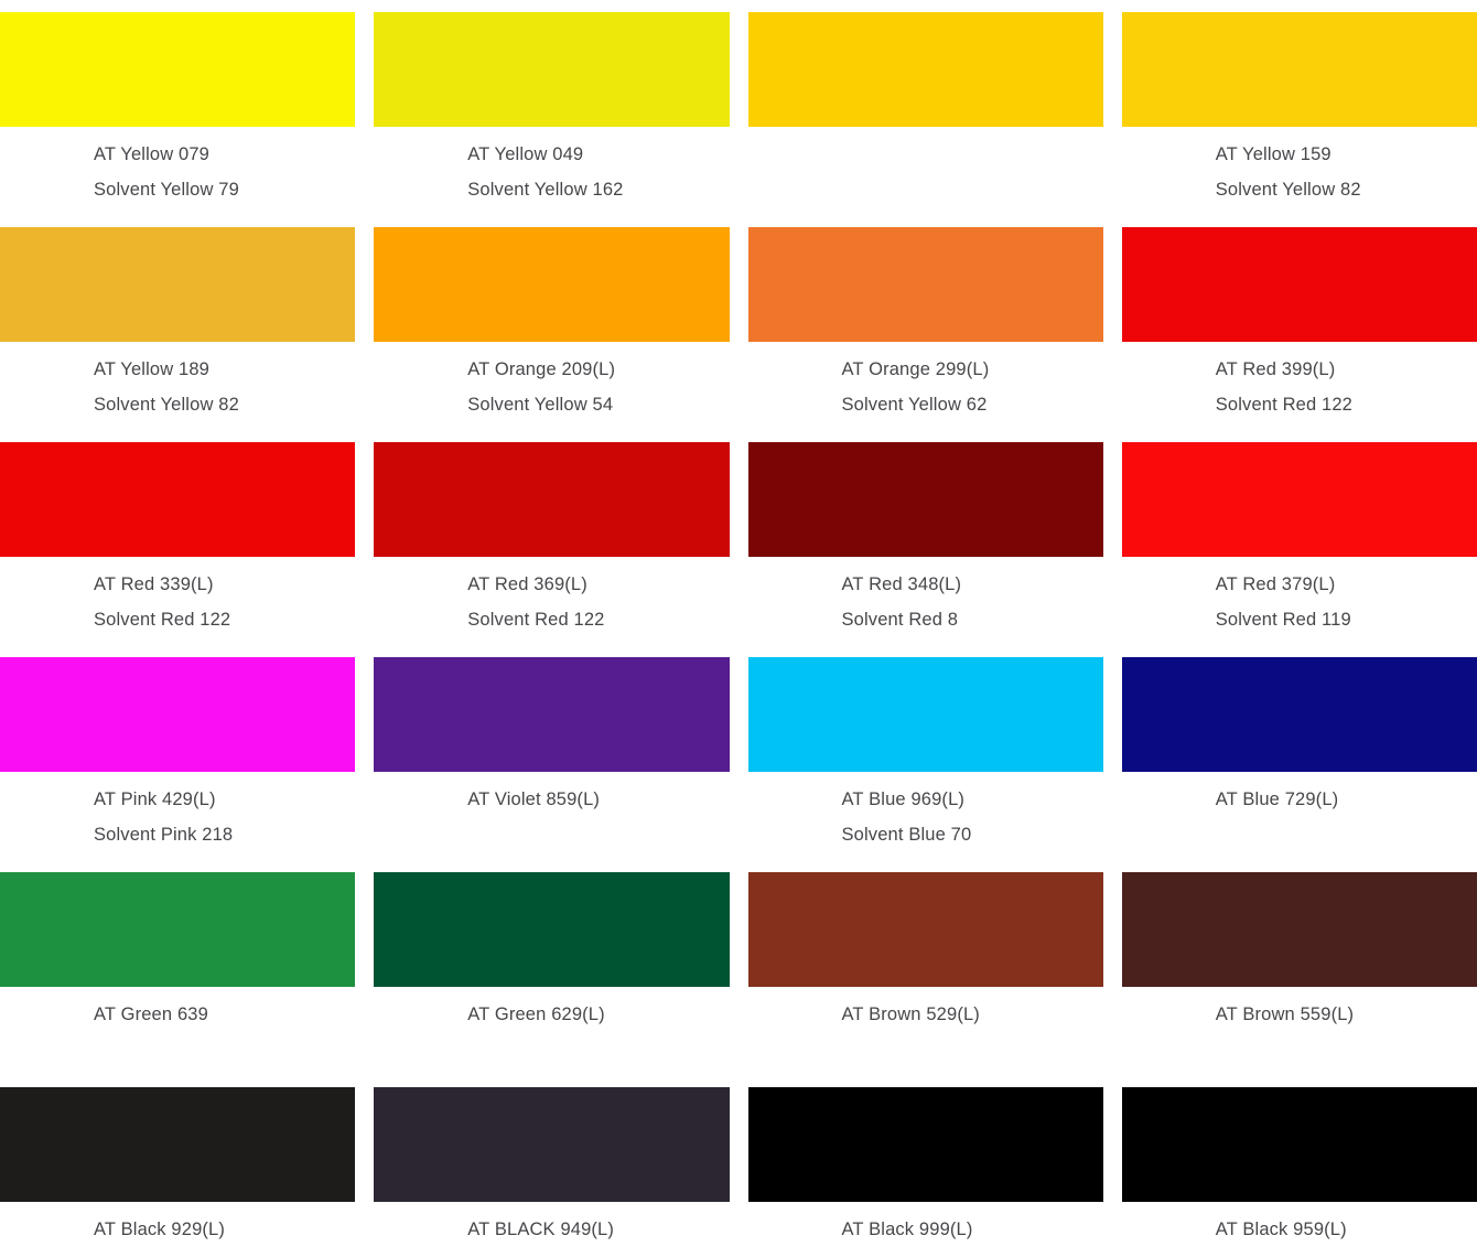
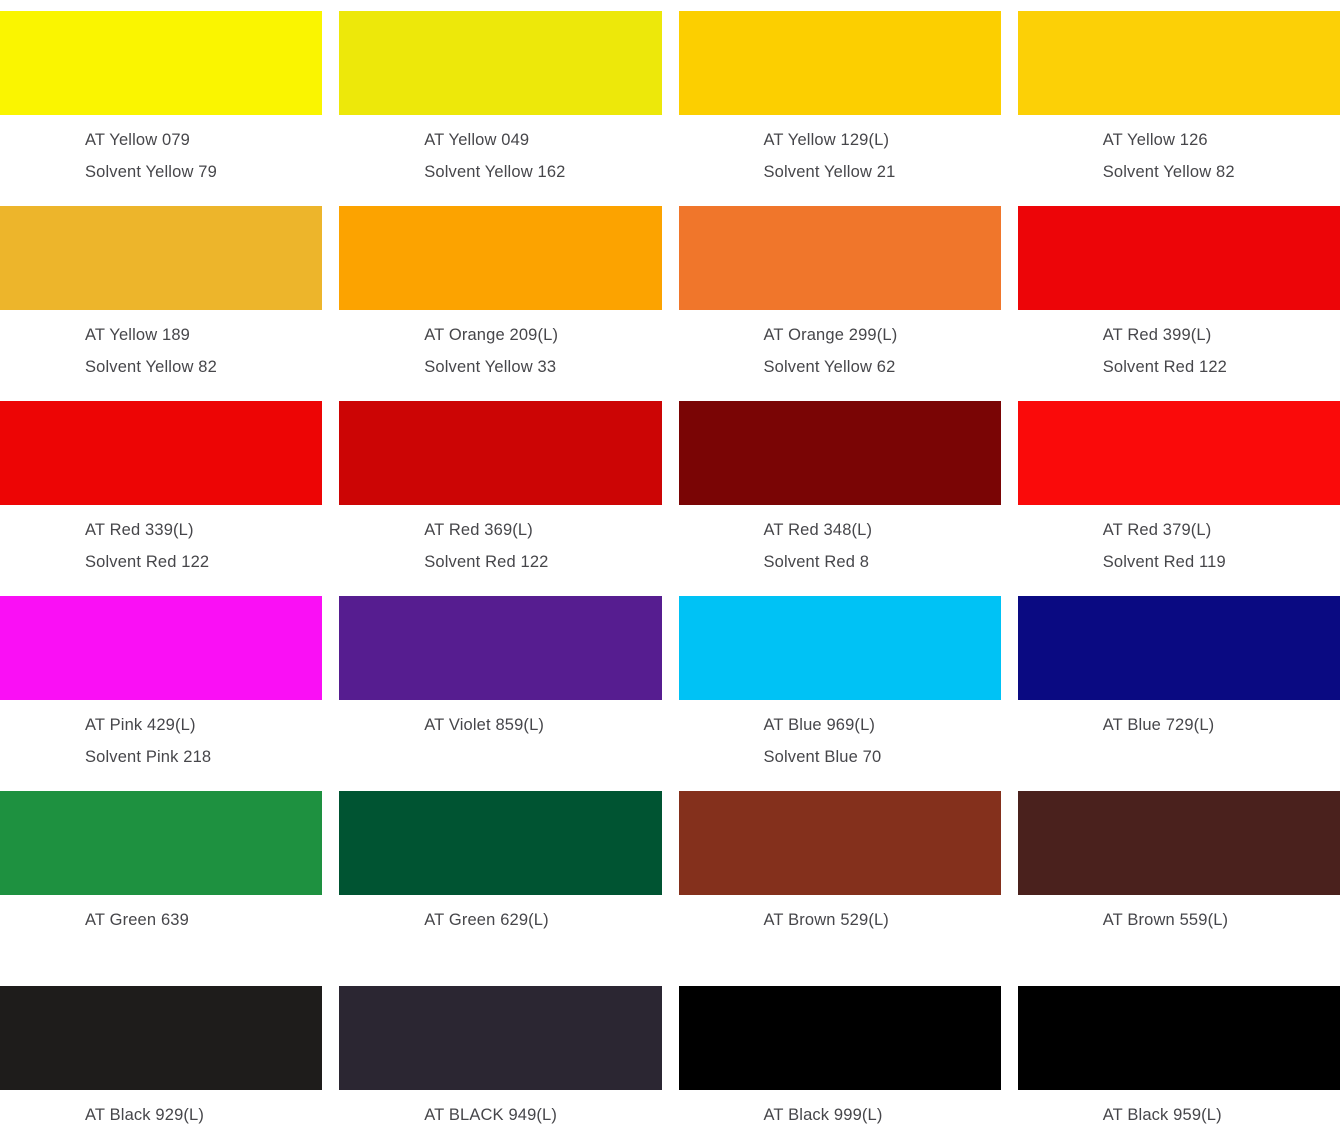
  AT Yellow 079
  Solvent Yellow 79
  AT Yellow 049
  Solvent Yellow 162
+ AT Yellow 129(L)
+ Solvent Yellow 21
- AT Yellow 159
+ AT Yellow 126
  Solvent Yellow 82
  AT Yellow 189
  Solvent Yellow 82
  AT Orange 209(L)
- Solvent Yellow 54
+ Solvent Yellow 33
  AT Orange 299(L)
  Solvent Yellow 62
  AT Red 399(L)
  Solvent Red 122
  AT Red 339(L)
  Solvent Red 122
  AT Red 369(L)
  Solvent Red 122
  AT Red 348(L)
  Solvent Red 8
  AT Red 379(L)
  Solvent Red 119
  AT Pink 429(L)
  Solvent Pink 218
  AT Violet 859(L)
  AT Blue 969(L)
  Solvent Blue 70
  AT Blue 729(L)
  AT Green 639
  AT Green 629(L)
  AT Brown 529(L)
  AT Brown 559(L)
  AT Black 929(L)
  AT BLACK 949(L)
  AT Black 999(L)
  AT Black 959(L)
